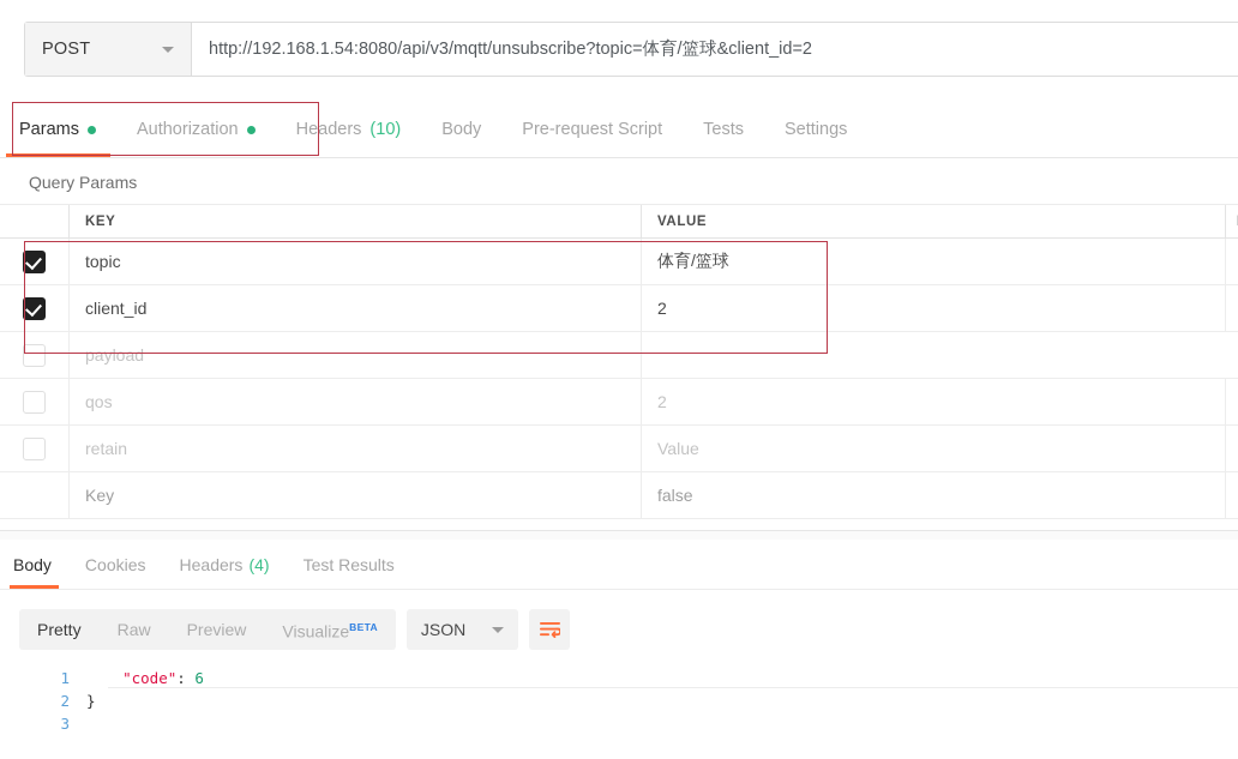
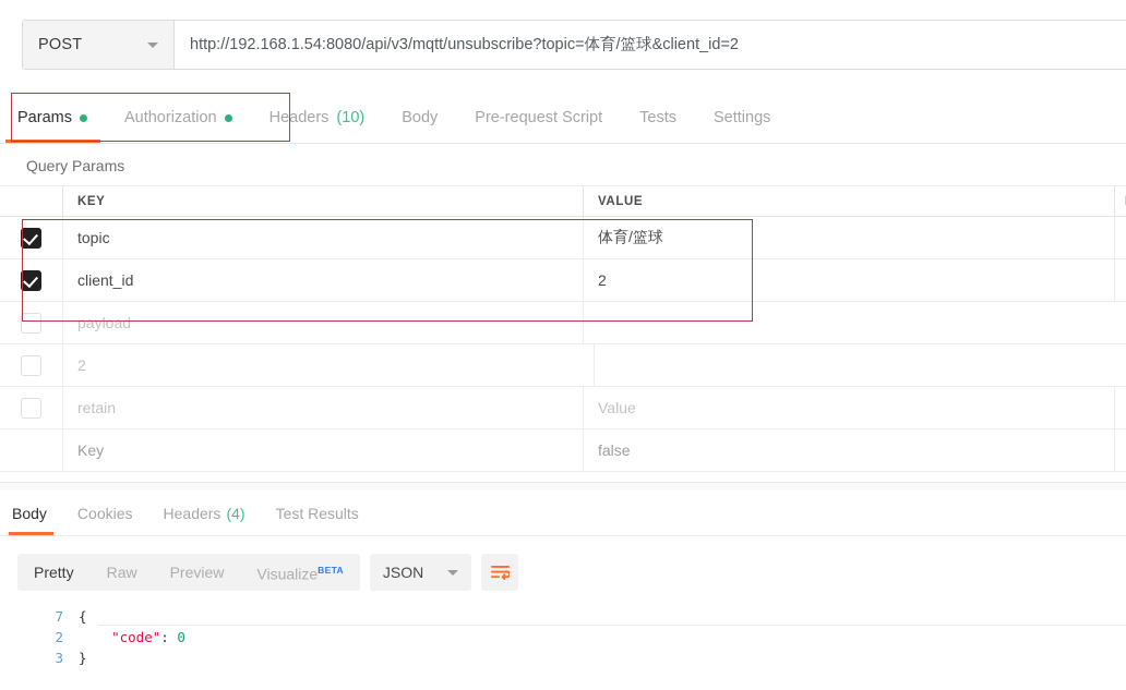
  POST
  http://192.168.1.54:8080/api/v3/mqtt/unsubscribe?topic=体育/篮球&client_id=2
  Params
  Authorization
  Headers
  (10)
  Body
  Pre-request Script
  Tests
  Settings
  Query Params
  KEY
  VALUE
  topic
  体育/篮球
  client_id
  2
  payload
- qos
  2
  retain
  Value
  Key
  false
  Body
  Cookies
  Headers
  (4)
  Test Results
  Pretty
  Raw
  Preview
  VisualizeBETA
  JSON
- 1
+ 7
  2
  3
+ {
- "code": 6
+ "code": 0
  }
